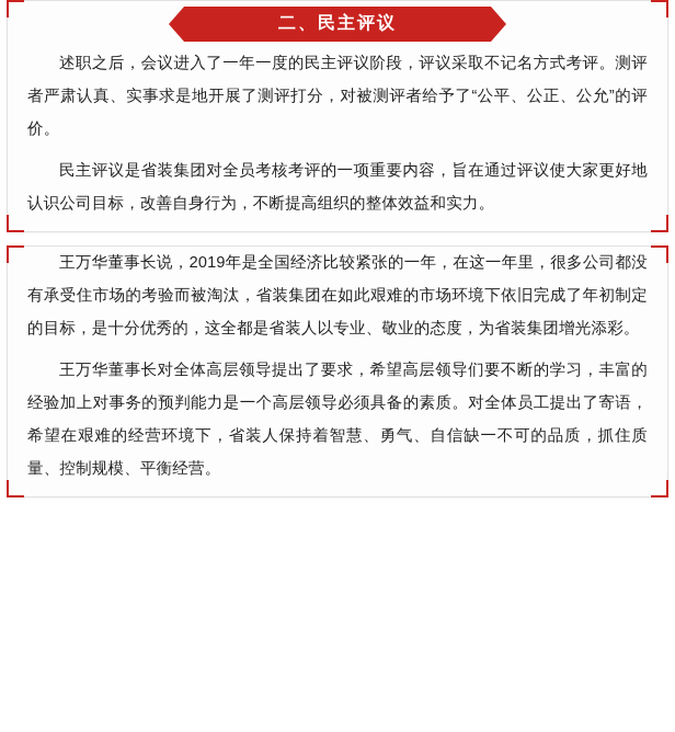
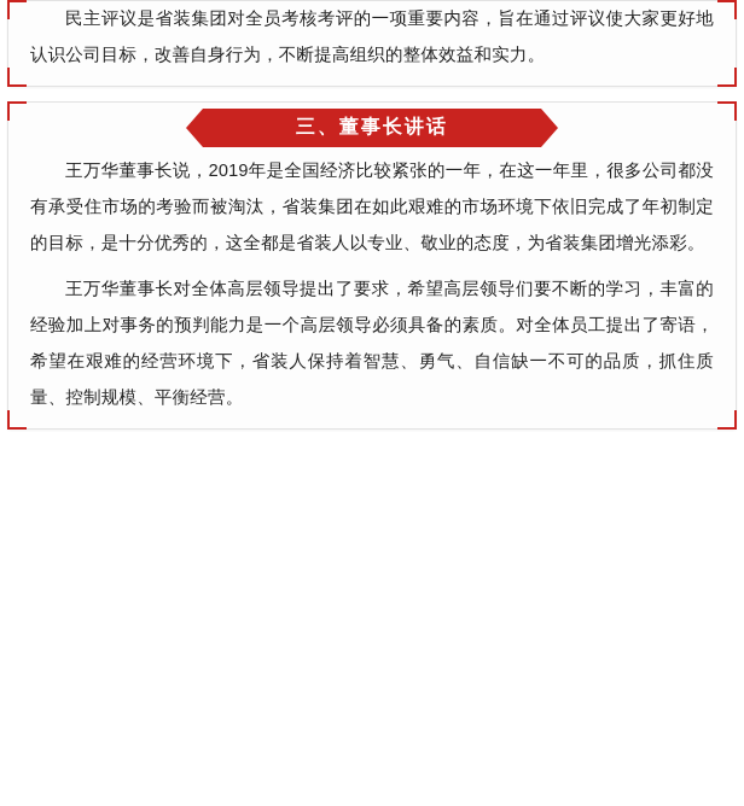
- 二、民主评议
- 述职之后，会议进入了一年一度的民主评议阶段，评议采取不记名方式考评。测评者严肃认真、实事求是地开展了测评打分，对被测评者给予了“公平、公正、公允”的评价。
  民主评议是省装集团对全员考核考评的一项重要内容，旨在通过评议使大家更好地认识公司目标，改善自身行为，不断提高组织的整体效益和实力。
+ 三、董事长讲话
  王万华董事长说，2019年是全国经济比较紧张的一年，在这一年里，很多公司都没有承受住市场的考验而被淘汰，省装集团在如此艰难的市场环境下依旧完成了年初制定的目标，是十分优秀的，这全都是省装人以专业、敬业的态度，为省装集团增光添彩。
  王万华董事长对全体高层领导提出了要求，希望高层领导们要不断的学习，丰富的经验加上对事务的预判能力是一个高层领导必须具备的素质。对全体员工提出了寄语，希望在艰难的经营环境下，省装人保持着智慧、勇气、自信缺一不可的品质，抓住质量、控制规模、平衡经营。
